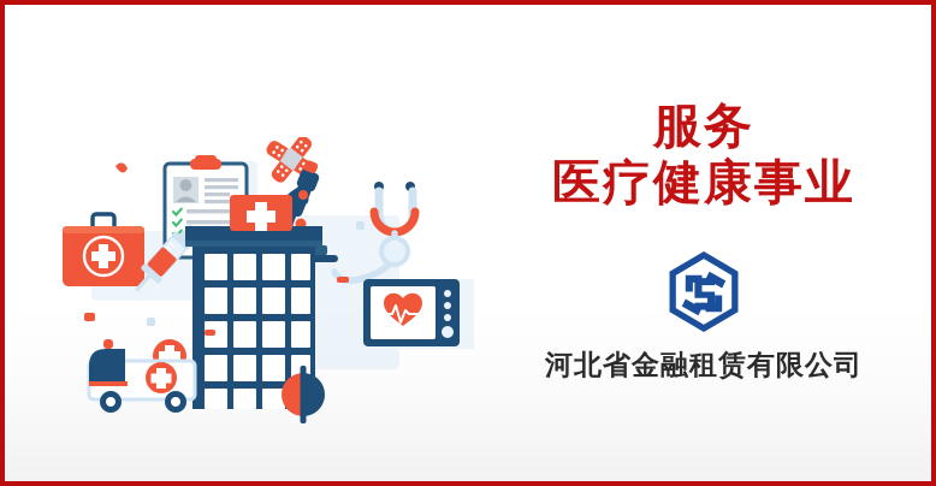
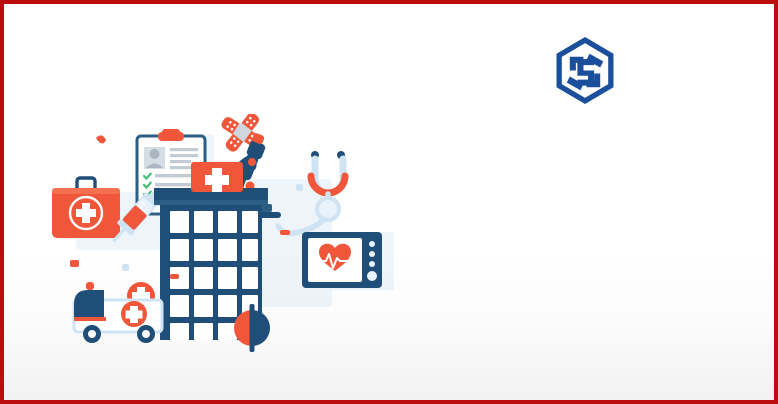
- 服务
- 医疗健康事业
- 河北省金融租赁有限公司
